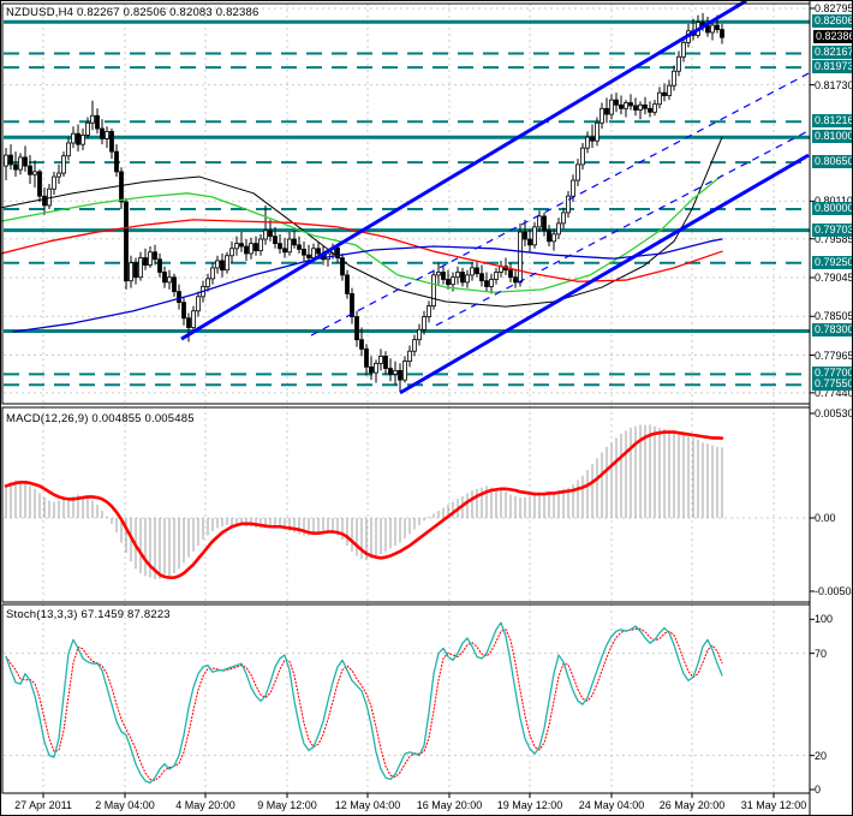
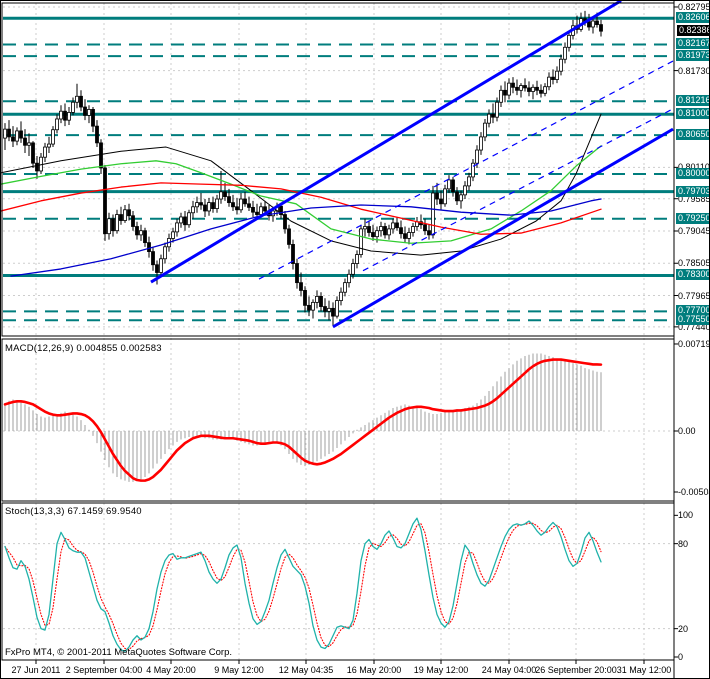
- NZDUSD,H4 0.82267 0.82506 0.82083 0.82386
- MACD(12,26,9) 0.004855 0.005485
+ MACD(12,26,9) 0.004855 0.002583
- Stoch(13,3,3) 67.1459 87.8223
+ Stoch(13,3,3) 67.1459 69.9540
+ FxPro MT4, © 2001-2011 MetaQuotes Software Corp.
  0.82795
  0.81730
  0.79585
  0.79045
  0.78505
  0.77965
  0.77440
  0.82606
  0.81000
  0.79703
  0.78300
  0.82167
  0.81973
  0.81216
  0.80650
  0.80000
  0.79250
  0.77700
  0.77550
  0.8238
- 0.00530
+ 0.00719
  0.00
  -0.0050
  100
- 70
+ 80
  20
  0
- 27 Apr 2011
+ 27 Jun 2011
- 2 May 04:00
+ 2 September 04:00
  4 May 20:00
  9 May 12:00
- 12 May 04:00
+ 12 May 04:35
  16 May 20:00
  19 May 12:00
  24 May 04:00
- 26 May 20:00
+ 26 September 20:00
  31 May 12:00
